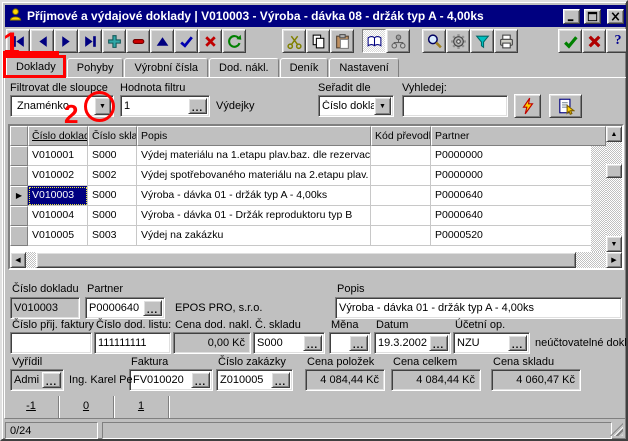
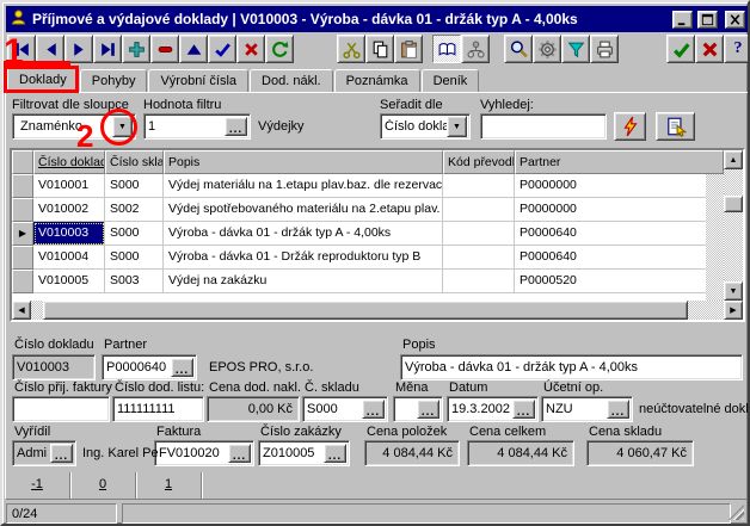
- Příjmové a výdajové doklady | V010003 - Výroba - dávka 08 - držák typ A - 4,00ks
+ Příjmové a výdajové doklady | V010003 - Výroba - dávka 01 - držák typ A - 4,00ks
  ?
  Doklady
  Pohyby
  Výrobní čísla
  Dod. nákl.
+ Poznámka
  Deník
- Nastavení
  Filtrovat dle sloupce
  Znaménko
  Hodnota filtru
  1
  ...
  Výdejky
  Seřadit dle
  Číslo dokl
  Vyhledej:
  Číslo doklad
  Číslo skla
  Popis
  Kód převod
  Partner
  V010001
  S000
  Výdej materiálu na 1.etapu plav.baz. dle rezervac
  P0000000
  V010002
  S002
  Výdej spotřebovaného materiálu na 2.etapu plav.
  P0000000
  ▶
  V010003
  S000
  Výroba - dávka 01 - držák typ A - 4,00ks
  P0000640
  V010004
  S000
  Výroba - dávka 01 - Držák reproduktoru typ B
  P0000640
  V010005
  S003
  Výdej na zakázku
  P0000520
  Číslo dokladu
  V010003
  Partner
  P0000640
  ...
  EPOS PRO, s.r.o.
  Popis
  Výroba - dávka 01 - držák typ A - 4,00ks
  Číslo přij. faktury
  Číslo dod. listu:
  111111111
  Cena dod. nakl.
  0,00 Kč
  Č. skladu
  S000
  ...
  Měna
  ...
  Datum
  19.3.2002
  ...
  Účetní op.
  NZU
  ...
  neúčtovatelné dokl
  Vyřídil
  Admi
  ...
  Ing. Karel Pe
  Faktura
  FV010020
  ...
  Číslo zakázky
  Z010005
  ...
  Cena položek
  4 084,44 Kč
  Cena celkem
  4 084,44 Kč
  Cena skladu
  4 060,47 Kč
  -1
  0
  1
  0/24
  1
  2
